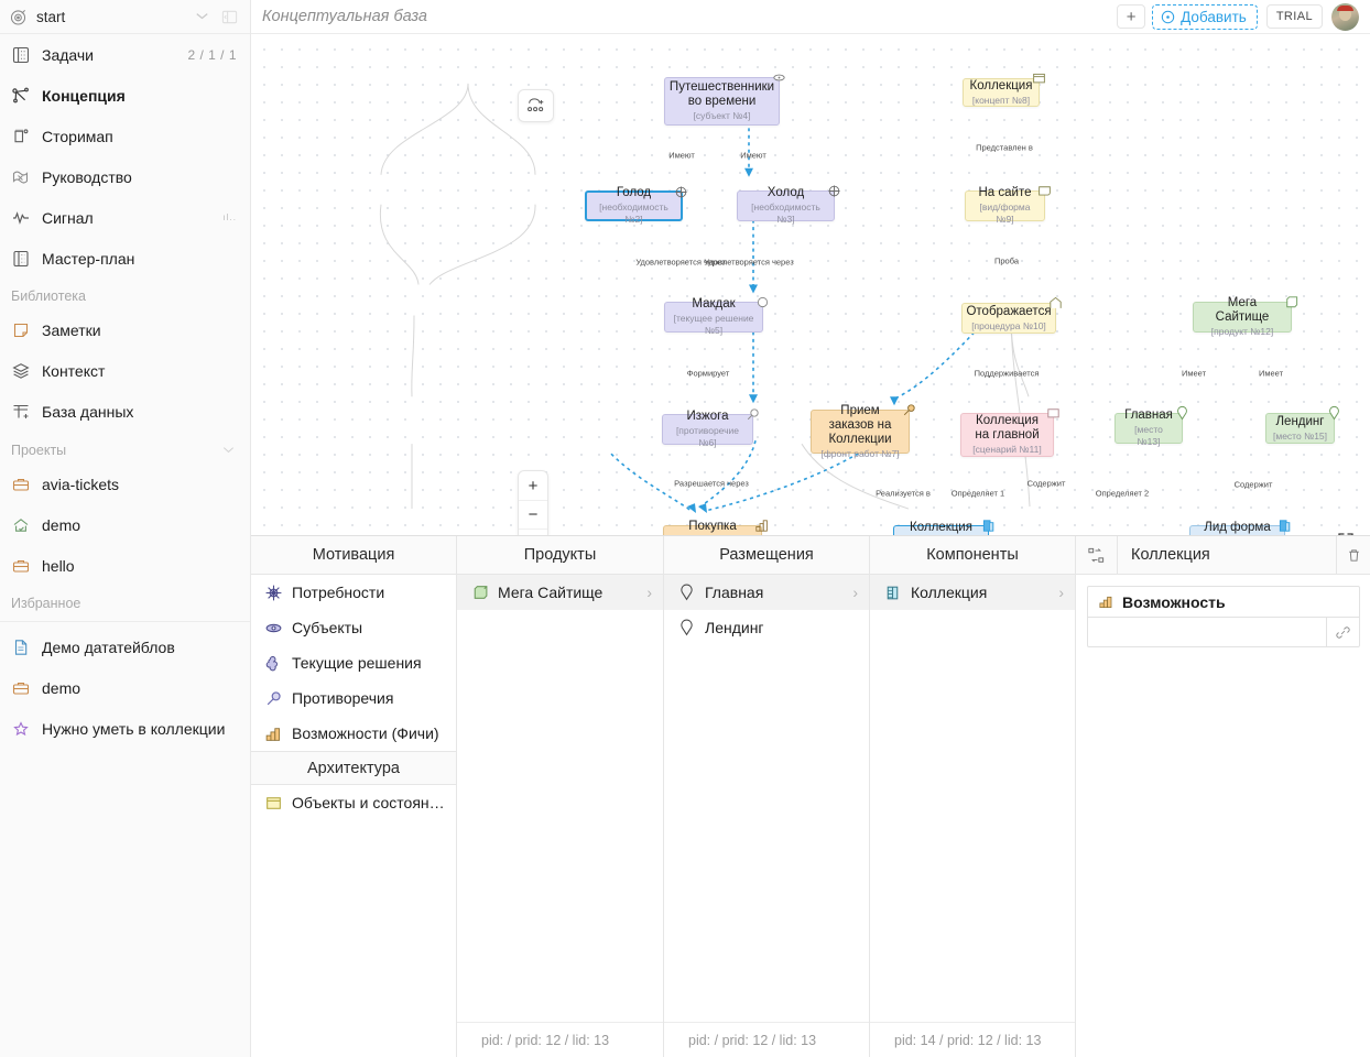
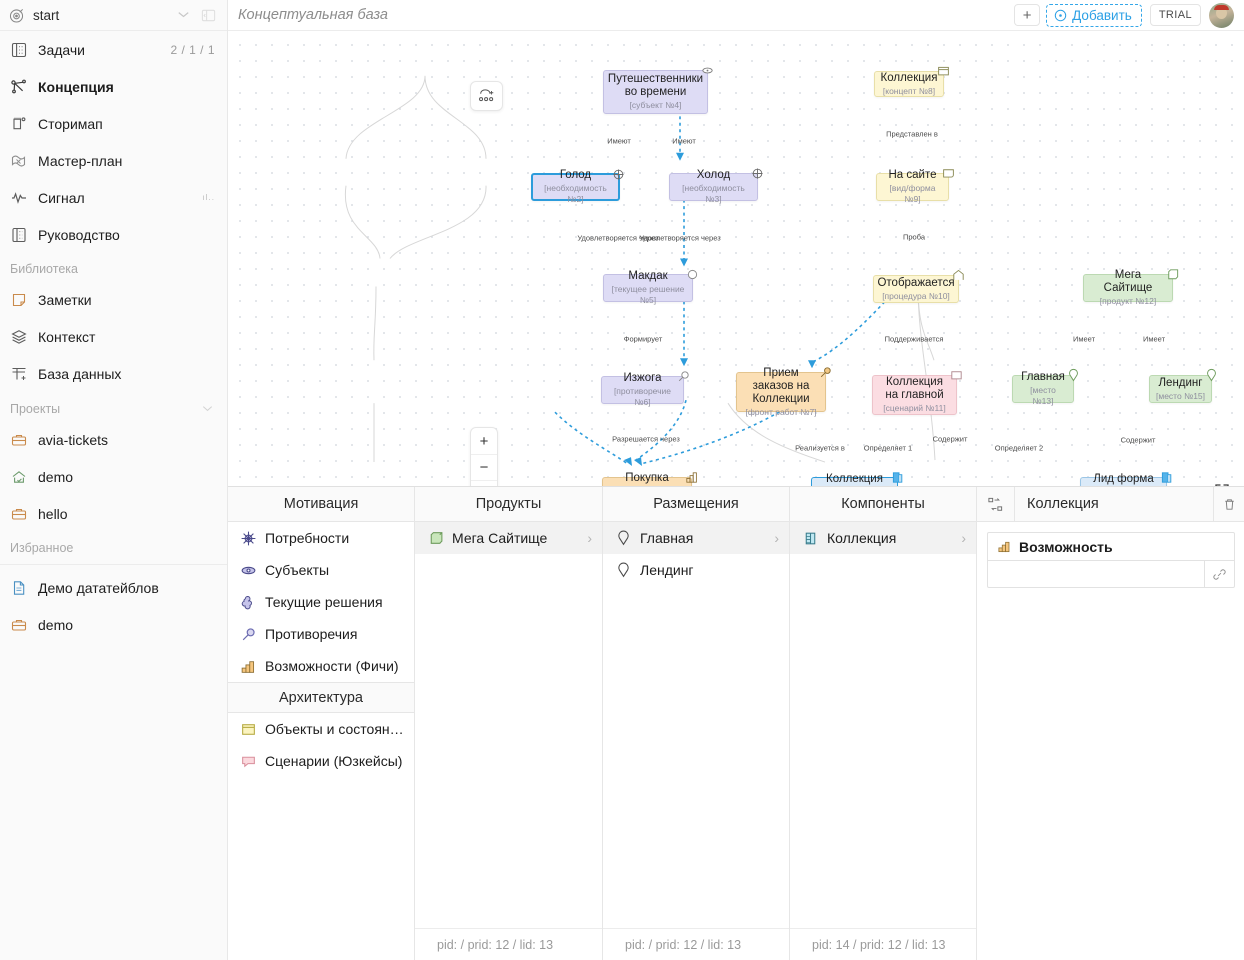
  start
  Задачи
  2 / 1 / 1
  Концепция
  Сторимап
- Руководство
+ Мастер-план
  Сигнал
  ıl..
- Мастер-план
+ Руководство
  Библиотека
  Заметки
  Контекст
  База данных
  Проекты
  avia-tickets
  demo
  hello
  Избранное
  Демо дататейблов
  demo
- Нужно уметь в коллекции
  Концептуальная база
  +
  Добавить
  TRIAL
  Путешественники во времени
  [субъект №4]
  Голод
  [необходимость №2]
  Холод
  [необходимость №3]
  Макдак
  [текущее решение №5]
  Изжога
  [противоречие №6]
  Прием заказов на Коллекции
  [фронт работ №7]
  Коллекция
  [концепт №8]
  На сайте
  [вид/форма №9]
  Отображается
  [процедура №10]
  Коллекция на главной
  [сценарий №11]
  Коллекция
  Мега Сайтище
  [продукт №12]
  Главная
  [место №13]
  Лендинг
  [место №15]
  Лид форма
  Имеют
  Имеют
  Представлен в
  Удовлетворяется через
  Удовлетворяется через
  Проба
  Формирует
  Поддерживается
  Имеет
  Имеет
  Разрешается через
  Реализуется в
  Определяет 1
  Содержит
  Определяет 2
  Содержит
  +
  −
  Мотивация
  Потребности
  Субъекты
  Текущие решения
  Противоречия
  Возможности (Фичи)
  Архитектура
  Объекты и состояния
+ Сценарии (Юзкейсы)
  Продукты
  Мега Сайтище
  ›
  pid: / prid: 12 / lid: 13
  Размещения
  Главная
  ›
  Лендинг
  pid: / prid: 12 / lid: 13
  Компоненты
  Коллекция
  ›
  pid: 14 / prid: 12 / lid: 13
  Коллекция
  Возможность
